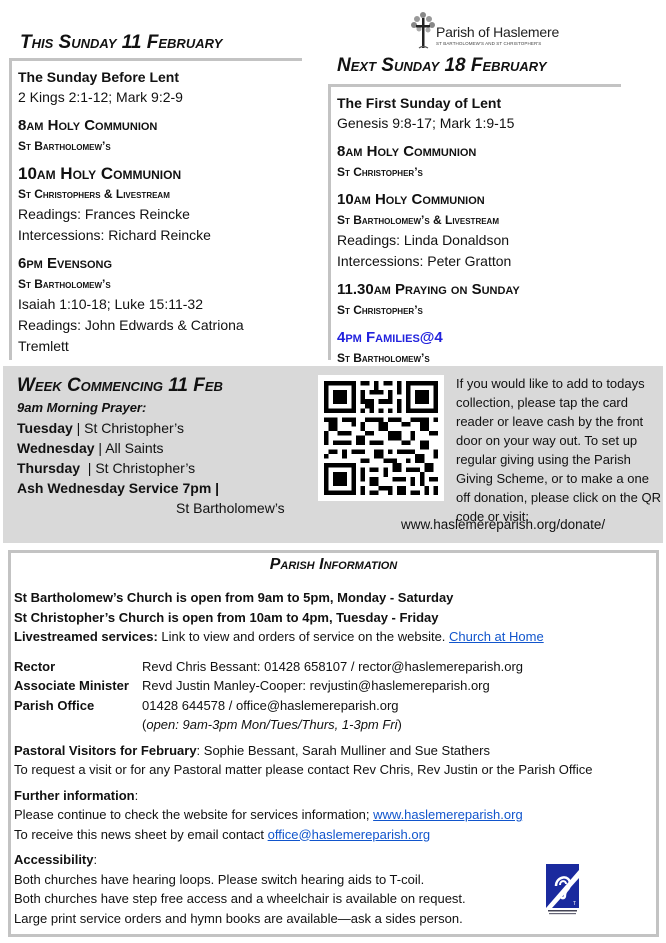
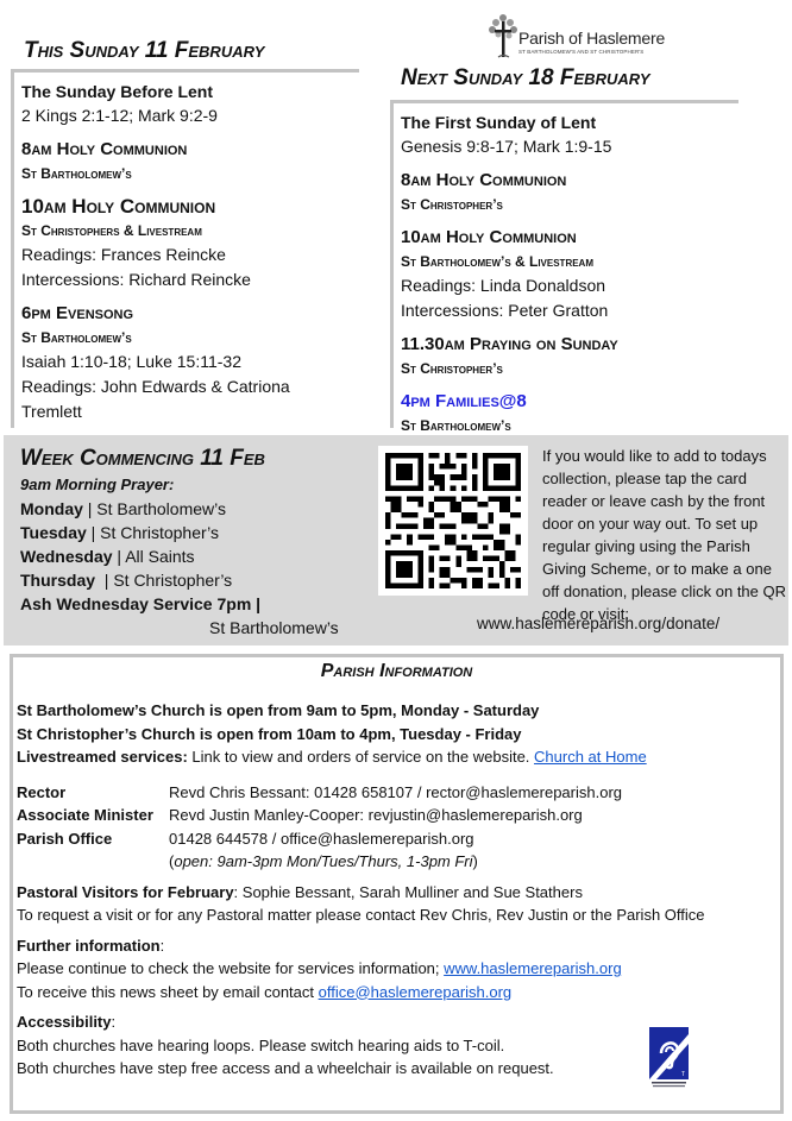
  Parish of Haslemere
  This Sunday 11 February
  The Sunday Before Lent
  2 Kings 2:1-12; Mark 9:2-9
  8am Holy Communion
  St Bartholomew’s
  10am Holy Communion
  St Christophers & Livestream
  Readings: Frances Reincke
  Intercessions: Richard Reincke
  6pm Evensong
  St Bartholomew’s
  Isaiah 1:10-18; Luke 15:11-32
  Readings: John Edwards & Catriona
  Tremlett
  Next Sunday 18 February
  The First Sunday of Lent
  Genesis 9:8-17; Mark 1:9-15
  8am Holy Communion
  St Christopher’s
  10am Holy Communion
  St Bartholomew’s & Livestream
  Readings: Linda Donaldson
  Intercessions: Peter Gratton
  11.30am Praying on Sunday
  St Christopher’s
- 4pm Families@4
+ 4pm Families@8
  St Bartholomew’s
  Week Commencing 11 Feb
  9am Morning Prayer:
+ Monday | St Bartholomew’s
  Tuesday | St Christopher’s
  Wednesday | All Saints
  Thursday | St Christopher’s
  Ash Wednesday Service 7pm |
  St Bartholomew’s
  If you would like to add to todays collection, please tap the card reader or leave cash by the front door on your way out. To set up regular giving using the Parish Giving Scheme, or to make a one off donation, please click on the QR code or visit:
  www.haslemereparish.org/donate/
  Parish Information
  St Bartholomew’s Church is open from 9am to 5pm, Monday - Saturday
  St Christopher’s Church is open from 10am to 4pm, Tuesday - Friday
  Livestreamed services: Link to view and orders of service on the website. Church at Home
  Rector
  Revd Chris Bessant: 01428 658107 / rector@haslemereparish.org
  Associate Minister
  Revd Justin Manley-Cooper: revjustin@haslemereparish.org
  Parish Office
  01428 644578 / office@haslemereparish.org
  (open: 9am-3pm Mon/Tues/Thurs, 1-3pm Fri)
  Pastoral Visitors for February: Sophie Bessant, Sarah Mulliner and Sue Stathers
  To request a visit or for any Pastoral matter please contact Rev Chris, Rev Justin or the Parish Office
  Further information:
  Please continue to check the website for services information; www.haslemereparish.org
  To receive this news sheet by email contact office@haslemereparish.org
  Accessibility:
  Both churches have hearing loops. Please switch hearing aids to T-coil.
  Both churches have step free access and a wheelchair is available on request.
- Large print service orders and hymn books are available—ask a sides person.
